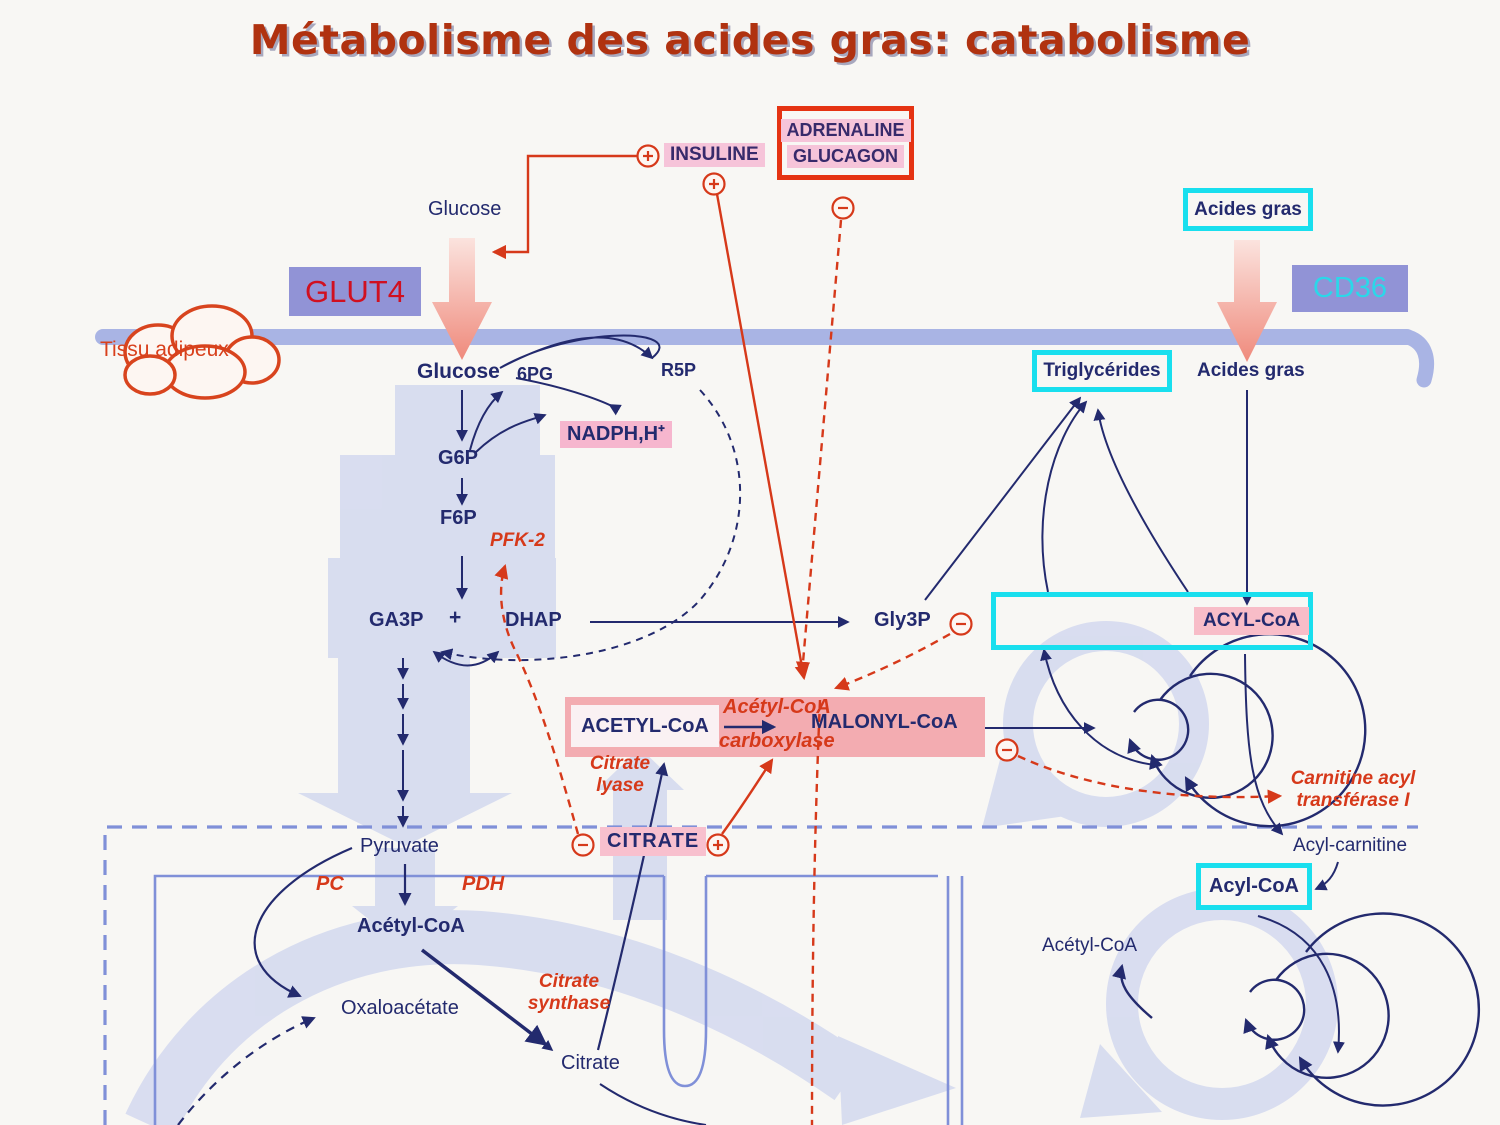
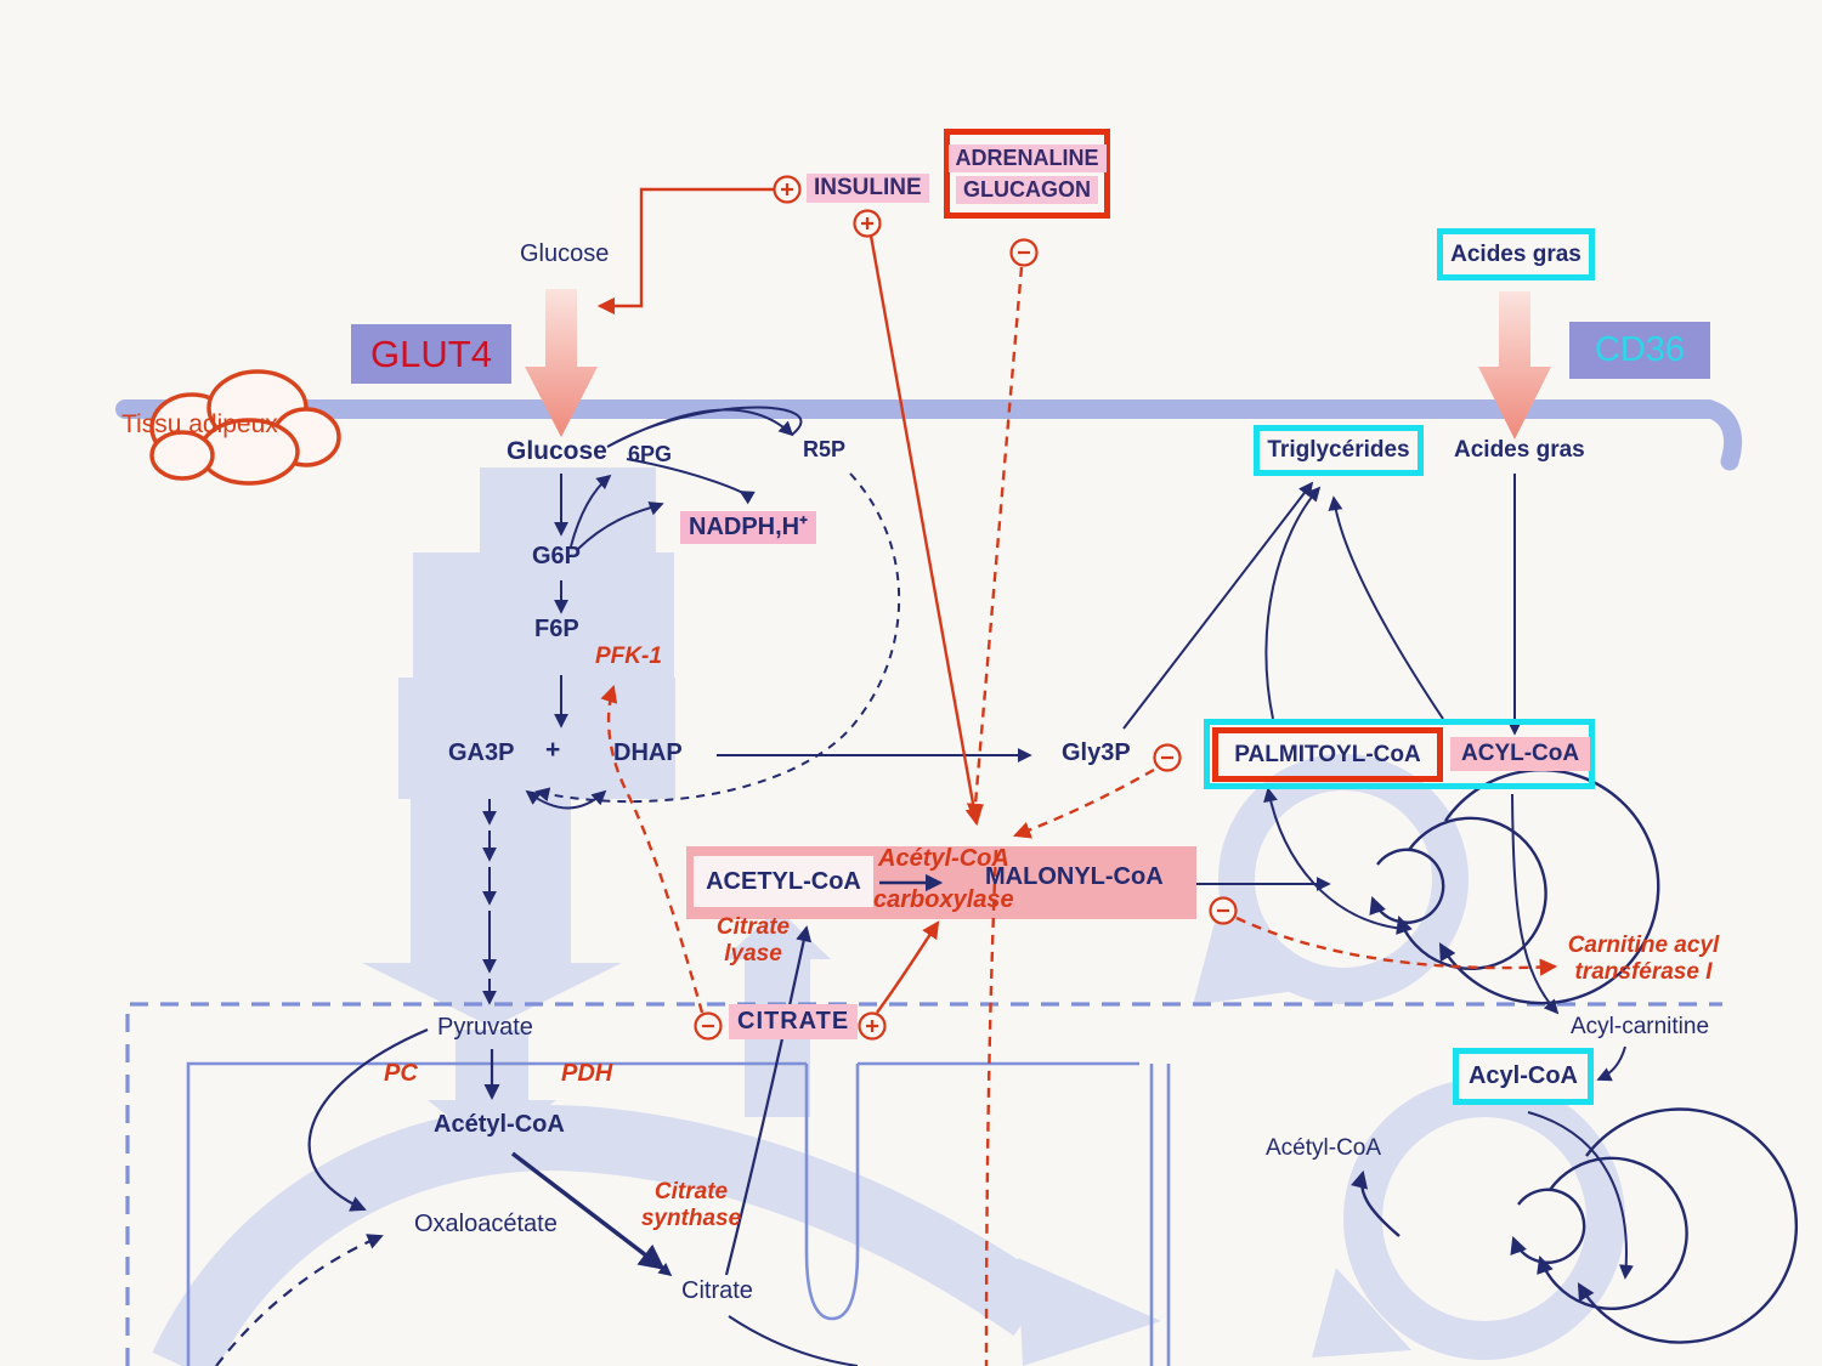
- Métabolisme des acides gras: catabolisme
  INSULINE
  ADRENALINE
  GLUCAGON
  Glucose
  Acides gras
  GLUT4
  CD36
  Tissu adipeux
  Glucose
  6PG
  R5P
  NADPH,H⁺
  G6P
  F6P
- PFK-2
+ PFK-1
  GA3P
  +
  DHAP
  Gly3P
  Triglycérides
  Acides gras
+ PALMITOYL-CoA
  ACYL-CoA
  ACETYL-CoA
  Acétyl-CoA
  carboxylase
  MALONYL-CoA
  Citrate
  lyase
  CITRATE
  Pyruvate
  PC
  PDH
  Acétyl-CoA
  Oxaloacétate
  Citrate
  synthase
  Citrate
  Carnitine acyl
  transférase I
  Acyl-carnitine
  Acyl-CoA
  Acétyl-CoA
